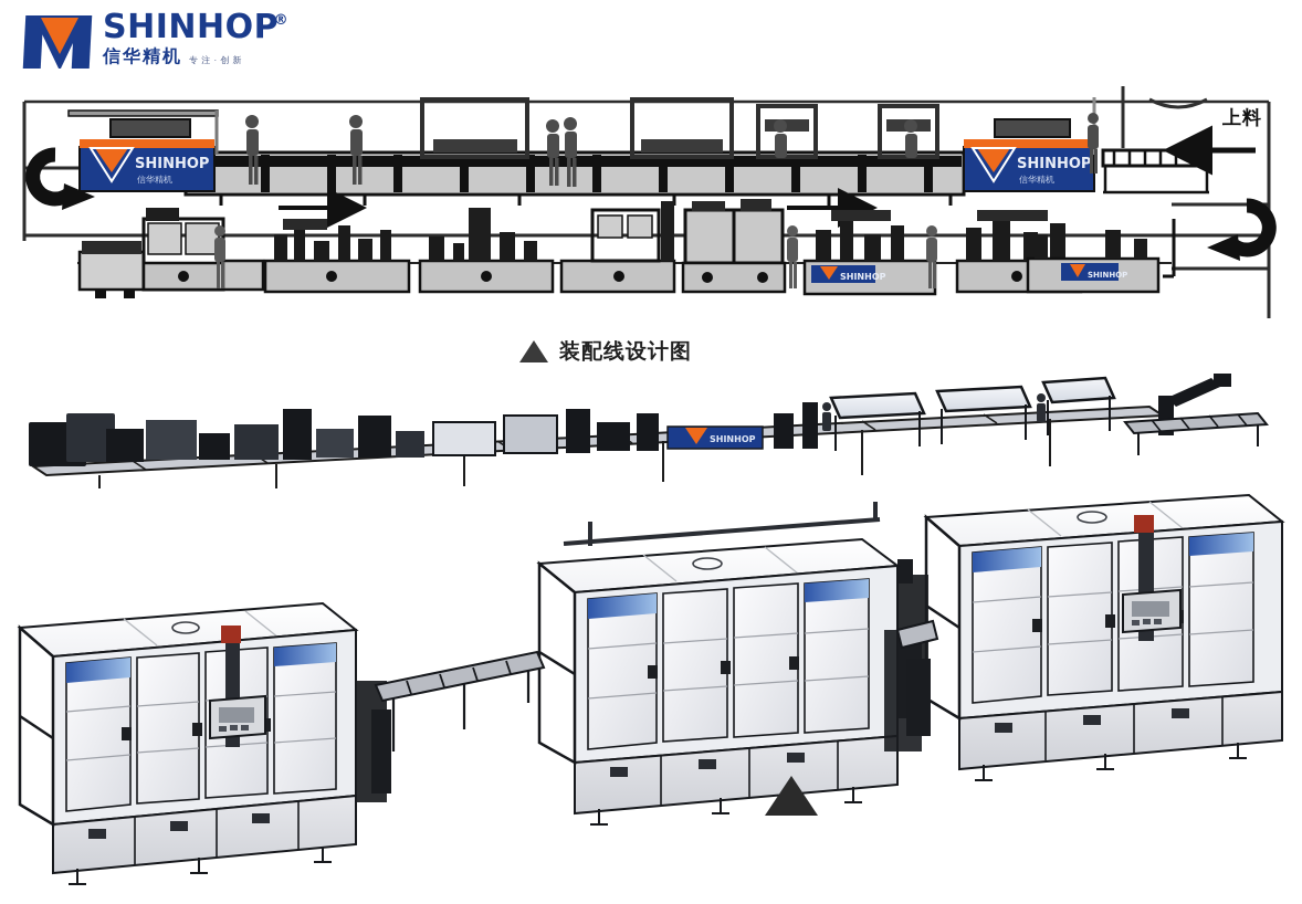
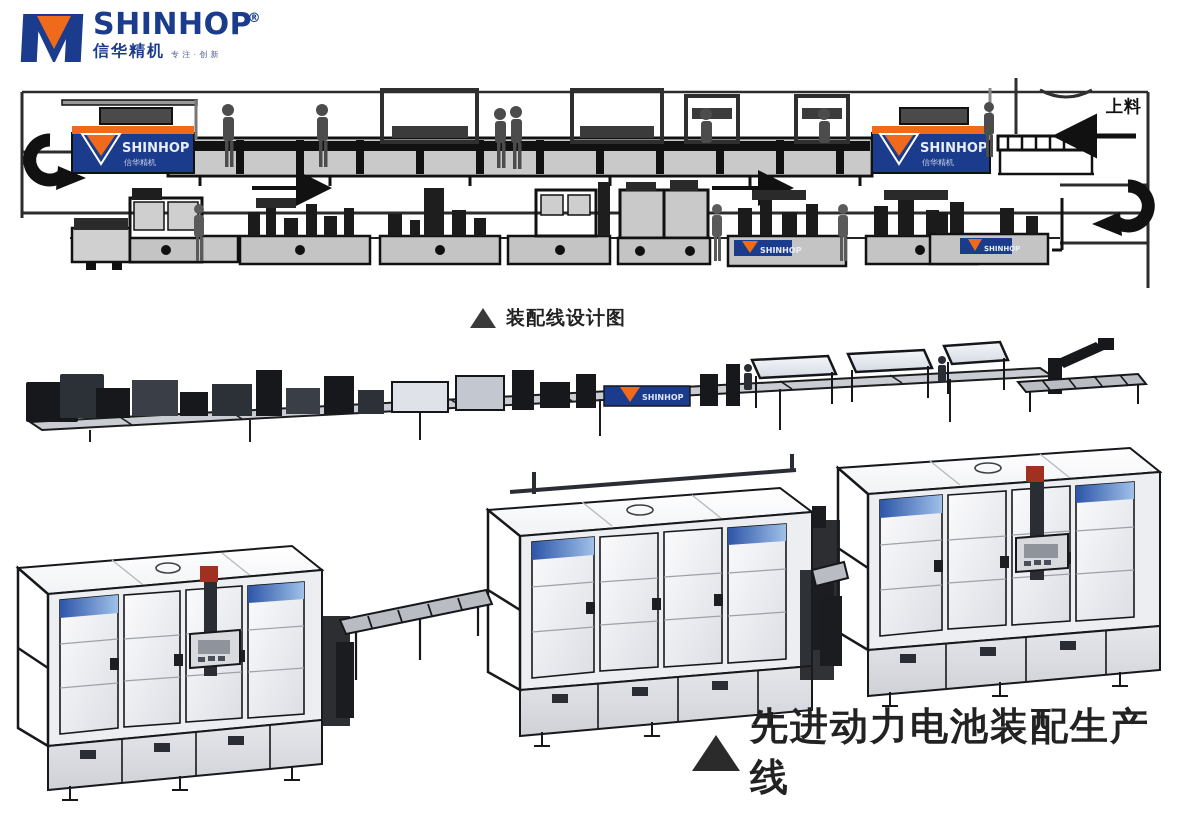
  SHINHOP
  ®
  信华精机
  专 注 · 创 新
  SHINHOP
  信华精机
  SHINHOP
  信华精机
  SHINHOP
  SHINHOP
  上料
  装配线设计图
  SHINHOP
+ 先进动力电池装配生产线
